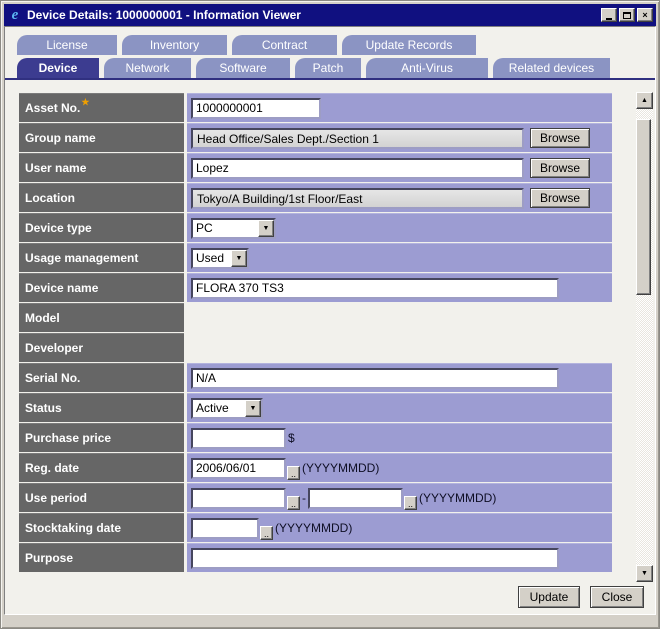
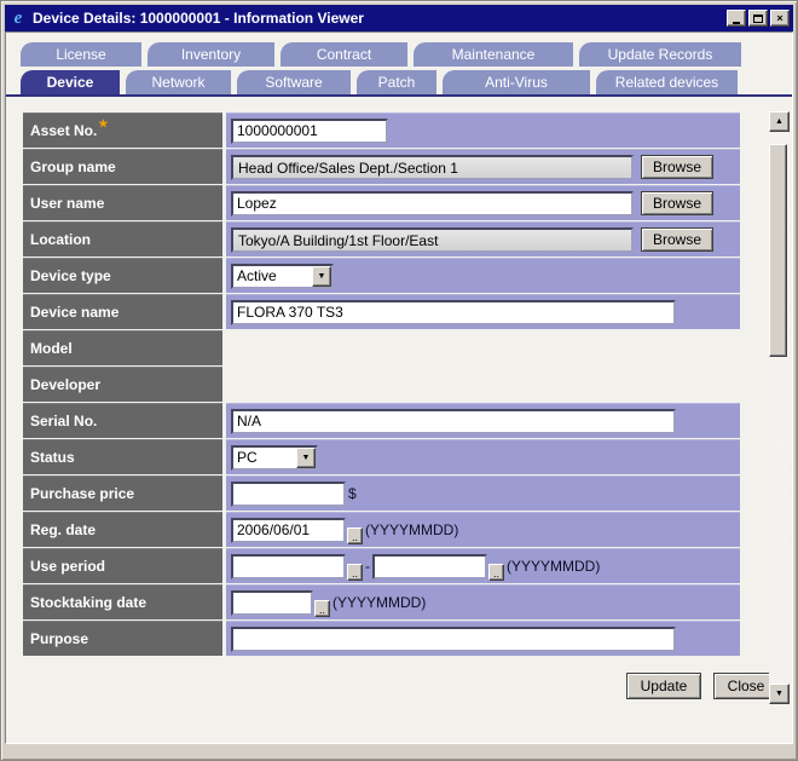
  e
  Device Details: 1000000001 - Information Viewer
  ×
  License
  Inventory
  Contract
+ Maintenance
  Update Records
  Device
  Network
  Software
  Patch
  Anti-Virus
  Related devices
  Asset No.
  ★
  1000000001
  Group name
  Head Office/Sales Dept./Section 1
  Browse
  User name
  Lopez
  Browse
  Location
  Tokyo/A Building/1st Floor/East
  Browse
  Device type
- PC
+ Active
- Usage management
- Used
  Device name
  FLORA 370 TS3
  Model
  Developer
  Serial No.
  N/A
  Status
- Active
+ PC
  Purchase price
  $
  Reg. date
  2006/06/01
  ..
  (YYYYMMDD)
  Use period
  ..
  -
  ..
  (YYYYMMDD)
  Stocktaking date
  ..
  (YYYYMMDD)
  Purpose
  Update
  Close
